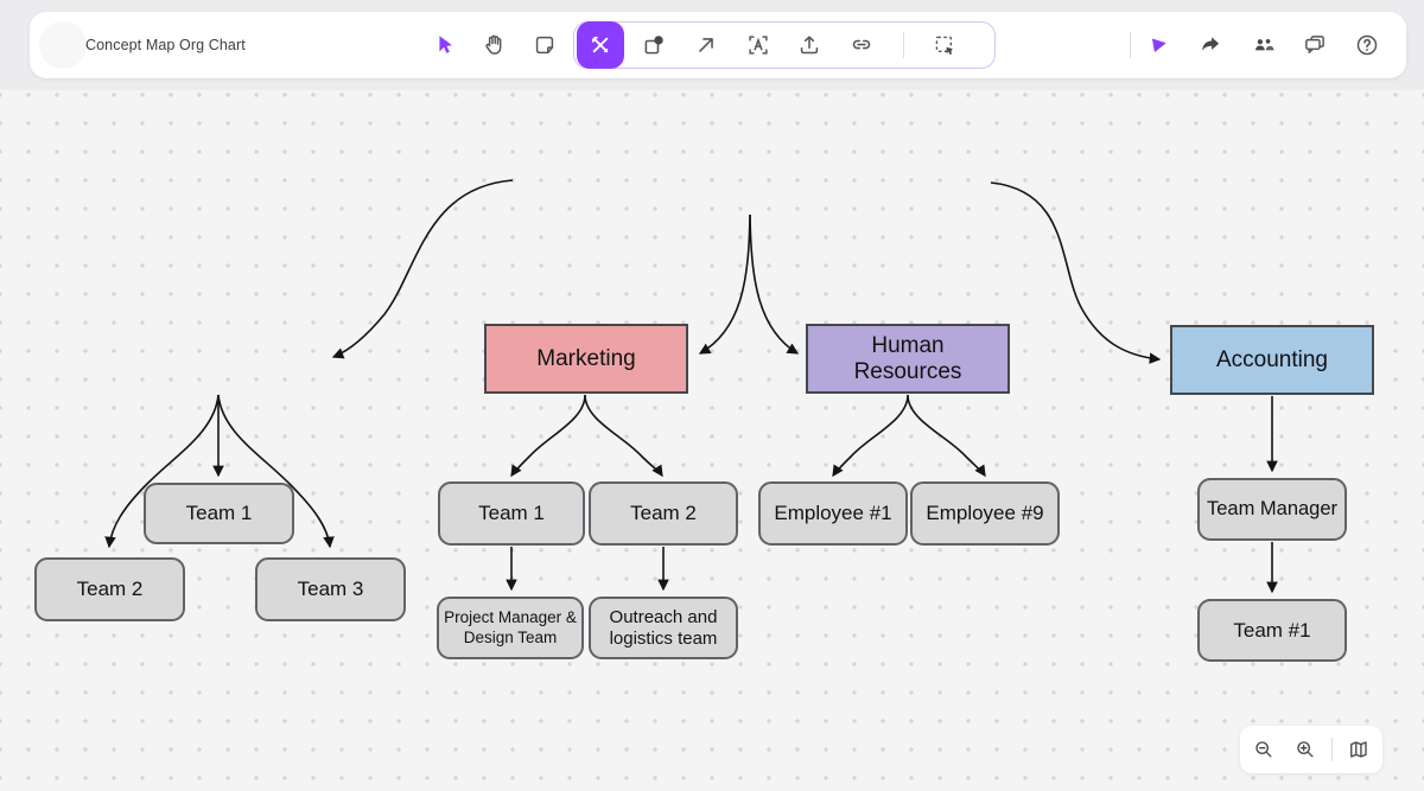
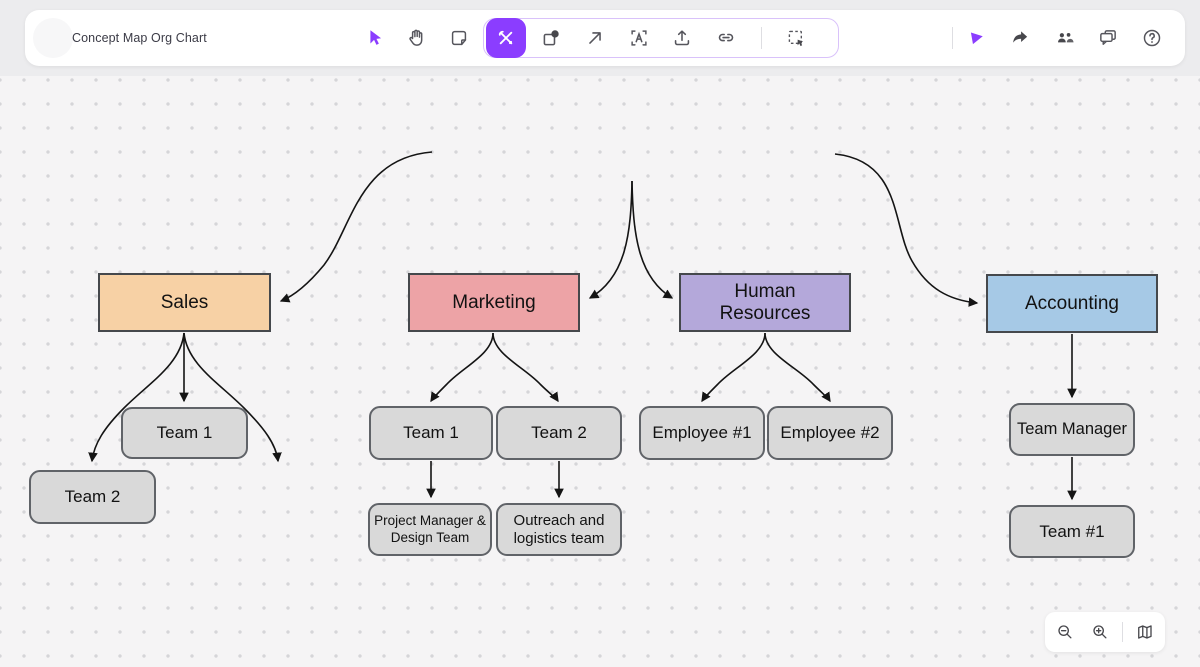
  Concept Map Org Chart
+ Sales
  Marketing
  Human Resources
  Accounting
  Team 1
  Team 2
- Team 3
  Team 1
  Team 2
  Project Manager & Design Team
  Outreach and logistics team
  Employee #1
- Employee #9
+ Employee #2
  Team Manager
  Team #1
